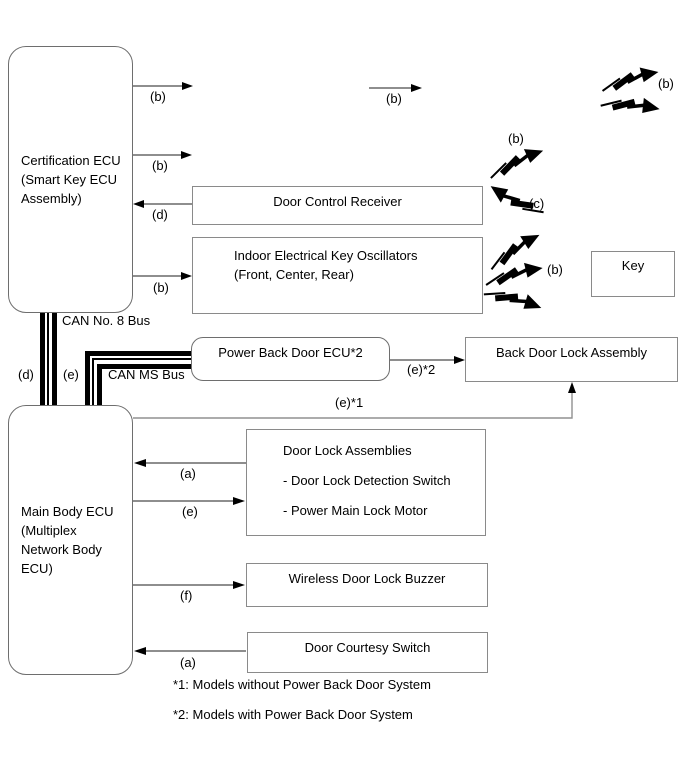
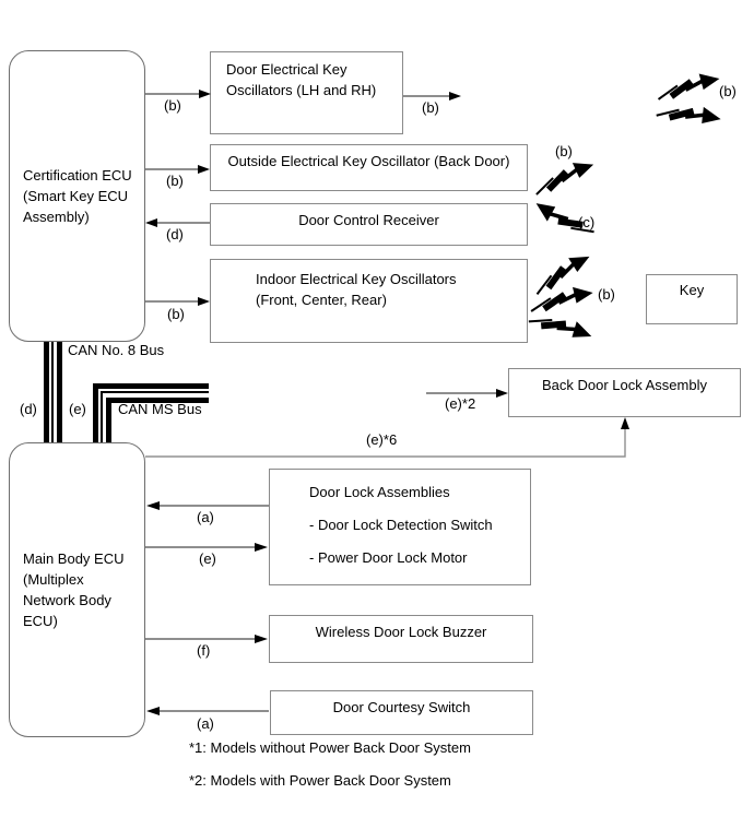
  Certification ECU
  (Smart Key ECU
  Assembly)
+ Door Electrical Key
+ Oscillators (LH and RH)
+ Outside Electrical Key Oscillator (Back Door)
  Door Control Receiver
  Indoor Electrical Key Oscillators
  (Front, Center, Rear)
  Key
- Power Back Door ECU*2
  Back Door Lock Assembly
  Main Body ECU
  (Multiplex
  Network Body
  ECU)
  Door Lock Assemblies
  - Door Lock Detection Switch
- - Power Main Lock Motor
+ - Power Door Lock Motor
  Wireless Door Lock Buzzer
  Door Courtesy Switch
  (b)
  (b)
  (b)
  (b)
  (b)
  (d)
  (c)
  (b)
  (b)
  (d)
  (e)
  (e)*2
- (e)*1
+ (e)*6
  (a)
  (e)
  (f)
  (a)
  CAN No. 8 Bus
  CAN MS Bus
  *1: Models without Power Back Door System
  *2: Models with Power Back Door System
